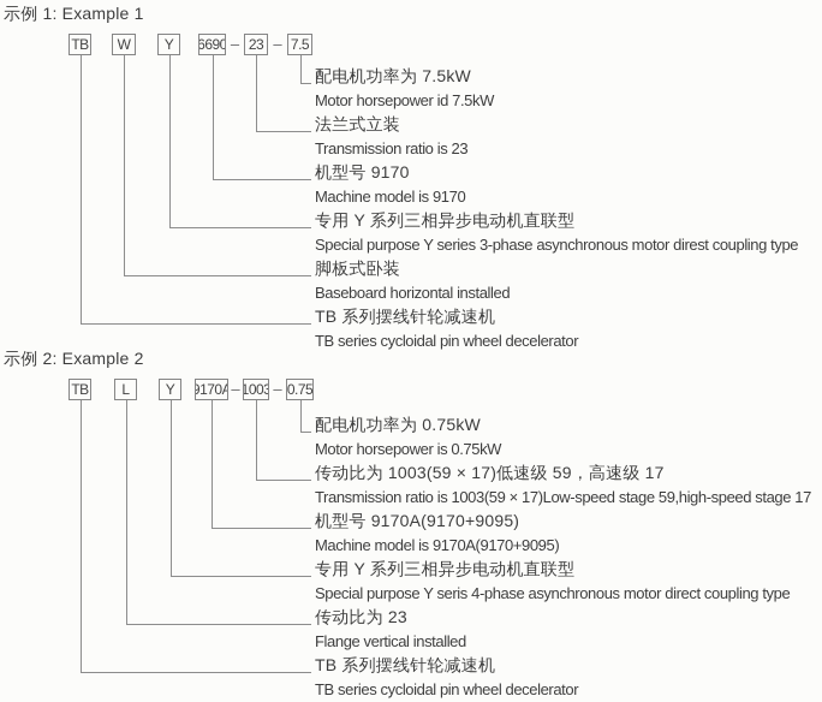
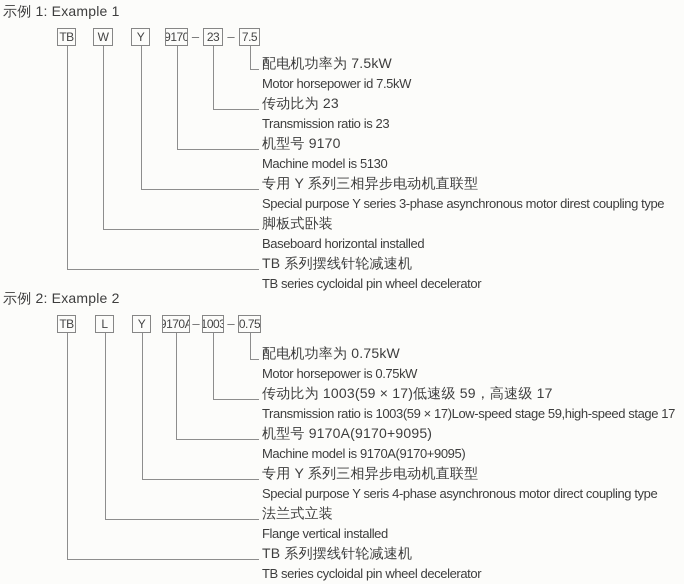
  示例 1: Example 1
  TB
  W
  Y
- 6690
+ 9170
  23
  7.5
  –
  –
  配电机功率为 7.5kW
  Motor horsepower id 7.5kW
- 法兰式立装
+ 传动比为 23
  Transmission ratio is 23
  机型号 9170
- Machine model is 9170
+ Machine model is 5130
  专用 Y 系列三相异步电动机直联型
  Special purpose Y series 3-phase asynchronous motor direst coupling type
  脚板式卧装
  Baseboard horizontal installed
  TB 系列摆线针轮减速机
  TB series cycloidal pin wheel decelerator
  示例 2: Example 2
  TB
  L
  Y
  9170A
  1003
  0.75
  –
  –
  配电机功率为 0.75kW
  Motor horsepower is 0.75kW
  传动比为 1003(59 × 17)低速级 59，高速级 17
  Transmission ratio is 1003(59 × 17)Low-speed stage 59,high-speed stage 17
  机型号 9170A(9170+9095)
  Machine model is 9170A(9170+9095)
  专用 Y 系列三相异步电动机直联型
  Special purpose Y seris 4-phase asynchronous motor direct coupling type
- 传动比为 23
+ 法兰式立装
  Flange vertical installed
  TB 系列摆线针轮减速机
  TB series cycloidal pin wheel decelerator
